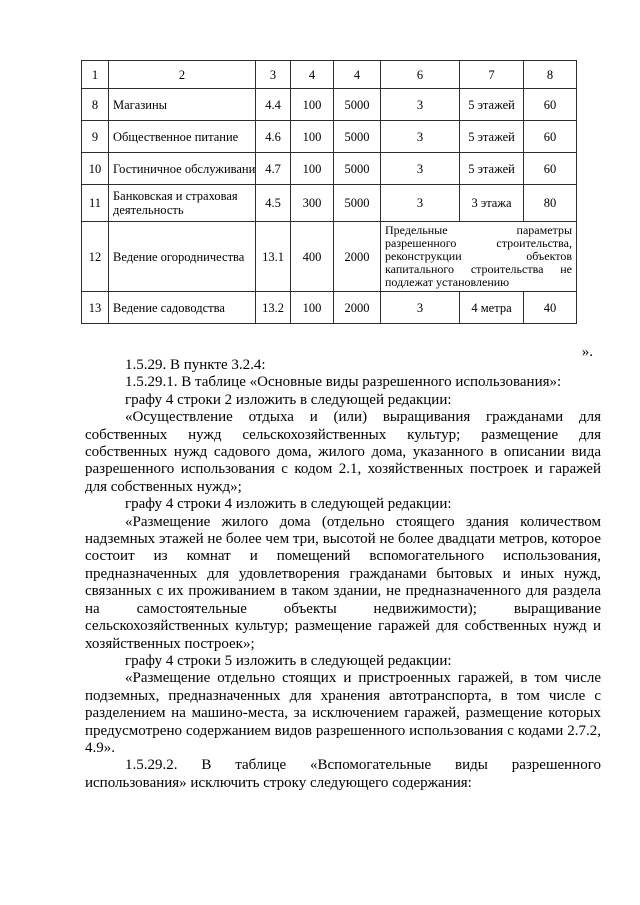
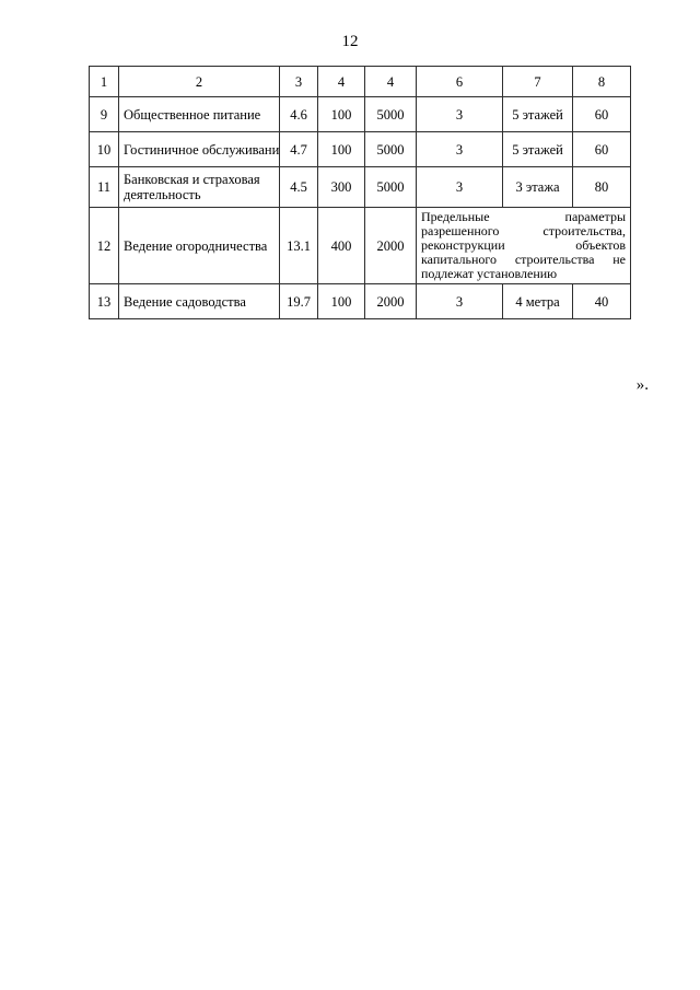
+ 12
  1	2	3	4	4	6	7	8
- 8	Магазины	4.4	100	5000	3	5 этажей	60
  9	Общественное питание	4.6	100	5000	3	5 этажей	60
  10	Гостиничное обслуживани	4.7	100	5000	3	5 этажей	60
  11	Банковская и страховая деятельность	4.5	300	5000	3	3 этажа	80
  12	Ведение огородничества	13.1	400	2000	Предельные параметры разрешенного строительства, реконструкции объектов капитального строительства не подлежат установлению
- 13	Ведение садоводства	13.2	100	2000	3	4 метра	40
+ 13	Ведение садоводства	19.7	100	2000	3	4 метра	40
  ».
- 1.5.29. В пункте 3.2.4:
- 1.5.29.1. В таблице «Основные виды разрешенного использования»:
- графу 4 строки 2 изложить в следующей редакции:
- «Осуществление отдыха и (или) выращивания гражданами для собственных нужд сельскохозяйственных культур; размещение для собственных нужд садового дома, жилого дома, указанного в описании вида разрешенного использования с кодом 2.1, хозяйственных построек и гаражей для собственных нужд»;
- графу 4 строки 4 изложить в следующей редакции:
- «Размещение жилого дома (отдельно стоящего здания количеством надземных этажей не более чем три, высотой не более двадцати метров, которое состоит из комнат и помещений вспомогательного использования, предназначенных для удовлетворения гражданами бытовых и иных нужд, связанных с их проживанием в таком здании, не предназначенного для раздела на самостоятельные объекты недвижимости); выращивание сельскохозяйственных культур; размещение гаражей для собственных нужд и хозяйственных построек»;
- графу 4 строки 5 изложить в следующей редакции:
- «Размещение отдельно стоящих и пристроенных гаражей, в том числе подземных, предназначенных для хранения автотранспорта, в том числе с разделением на машино-места, за исключением гаражей, размещение которых предусмотрено содержанием видов разрешенного использования с кодами 2.7.2, 4.9».
- 1.5.29.2. В таблице «Вспомогательные виды разрешенного использования» исключить строку следующего содержания:
